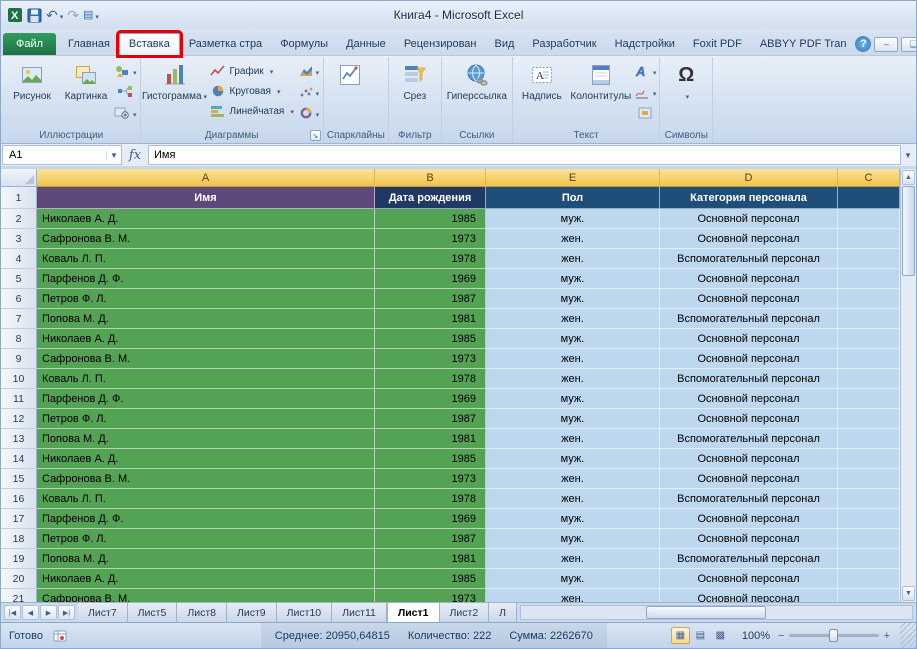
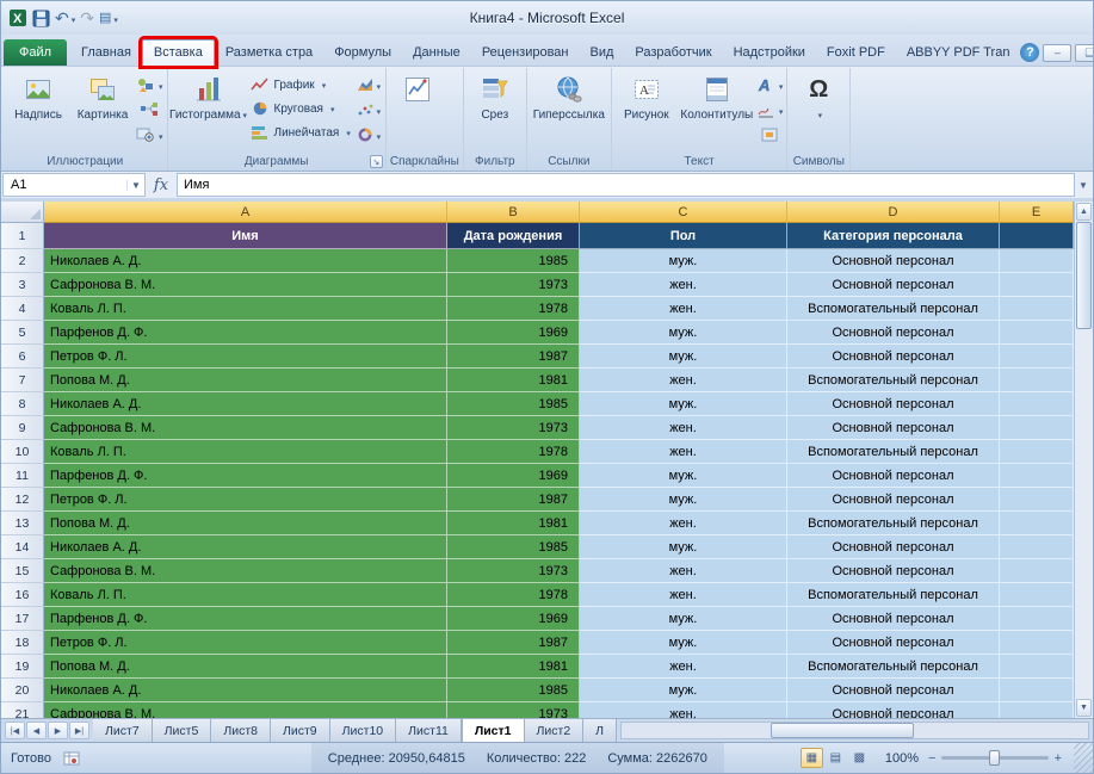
  X
  ↶
  ↷
  ▤
  Книга4 - Microsoft Excel
  Файл
  Главная
  Вставка
  Разметка стра
  Формулы
  Данные
  Рецензирован
  Вид
  Разработчик
  Надстройки
  Foxit PDF
  ABBYY PDF Tran
  ?
  –
  ❏
- Рисунок
+ Надпись
  Картинка
  Иллюстрации
  Гистограмма
  График
  Круговая
  Линейчатая
  Диаграммы
  Спарклайны
  Срез
  Фильтр
  Гиперссылка
  Ссылки
  A
- Надпись
+ Рисунок
  Колонтитулы
  A
  Текст
  Ω
  Символы
  A1
  ▼
  fx
  Имя
  ▼
  A
  B
- E
+ C
  D
- C
+ E
  1
  Имя
  Дата рождения
  Пол
  Категория персонала
  2
  Николаев А. Д.
  1985
  муж.
  Основной персонал
  3
  Сафронова В. М.
  1973
  жен.
  Основной персонал
  4
  Коваль Л. П.
  1978
  жен.
  Вспомогательный персонал
  5
  Парфенов Д. Ф.
  1969
  муж.
  Основной персонал
  6
  Петров Ф. Л.
  1987
  муж.
  Основной персонал
  7
  Попова М. Д.
  1981
  жен.
  Вспомогательный персонал
  8
  Николаев А. Д.
  1985
  муж.
  Основной персонал
  9
  Сафронова В. М.
  1973
  жен.
  Основной персонал
  10
  Коваль Л. П.
  1978
  жен.
  Вспомогательный персонал
  11
  Парфенов Д. Ф.
  1969
  муж.
  Основной персонал
  12
  Петров Ф. Л.
  1987
  муж.
  Основной персонал
  13
  Попова М. Д.
  1981
  жен.
  Вспомогательный персонал
  14
  Николаев А. Д.
  1985
  муж.
  Основной персонал
  15
  Сафронова В. М.
  1973
  жен.
  Основной персонал
  16
  Коваль Л. П.
  1978
  жен.
  Вспомогательный персонал
  17
  Парфенов Д. Ф.
  1969
  муж.
  Основной персонал
  18
  Петров Ф. Л.
  1987
  муж.
  Основной персонал
  19
  Попова М. Д.
  1981
  жен.
  Вспомогательный персонал
  20
  Николаев А. Д.
  1985
  муж.
  Основной персонал
  21
  Сафронова В. М.
  1973
  жен.
  Основной персонал
  Лист7
  Лист5
  Лист8
  Лист9
  Лист10
  Лист11
  Лист1
  Лист2
  Л
  Готово
  Среднее: 20950,64815
  Количество: 222
  Сумма: 2262670
  ▦
  ▤
  ▩
  100%
  −
  +
